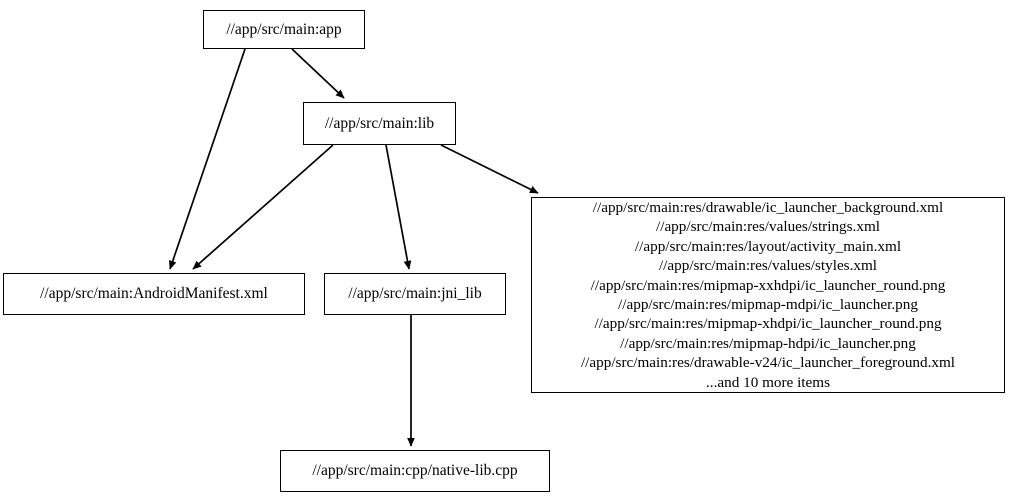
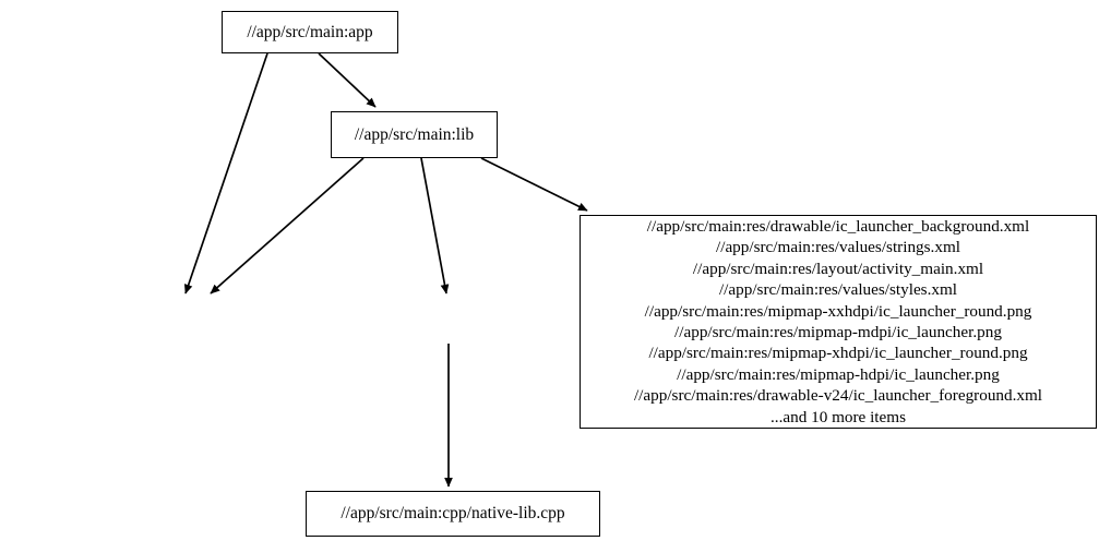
  //app/src/main:app
  //app/src/main:lib
- //app/src/main:AndroidManifest.xml
- //app/src/main:jni_lib
  //app/src/main:cpp/native-lib.cpp
  //app/src/main:res/drawable/ic_launcher_background.xml
  //app/src/main:res/values/strings.xml
  //app/src/main:res/layout/activity_main.xml
  //app/src/main:res/values/styles.xml
  //app/src/main:res/mipmap-xxhdpi/ic_launcher_round.png
  //app/src/main:res/mipmap-mdpi/ic_launcher.png
  //app/src/main:res/mipmap-xhdpi/ic_launcher_round.png
  //app/src/main:res/mipmap-hdpi/ic_launcher.png
  //app/src/main:res/drawable-v24/ic_launcher_foreground.xml
  ...and 10 more items
